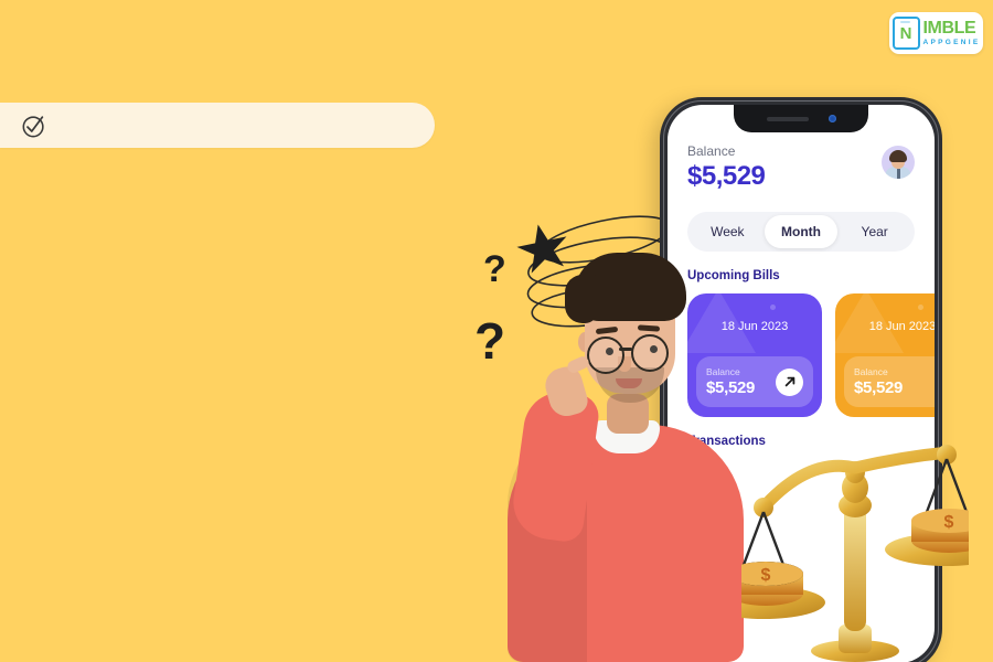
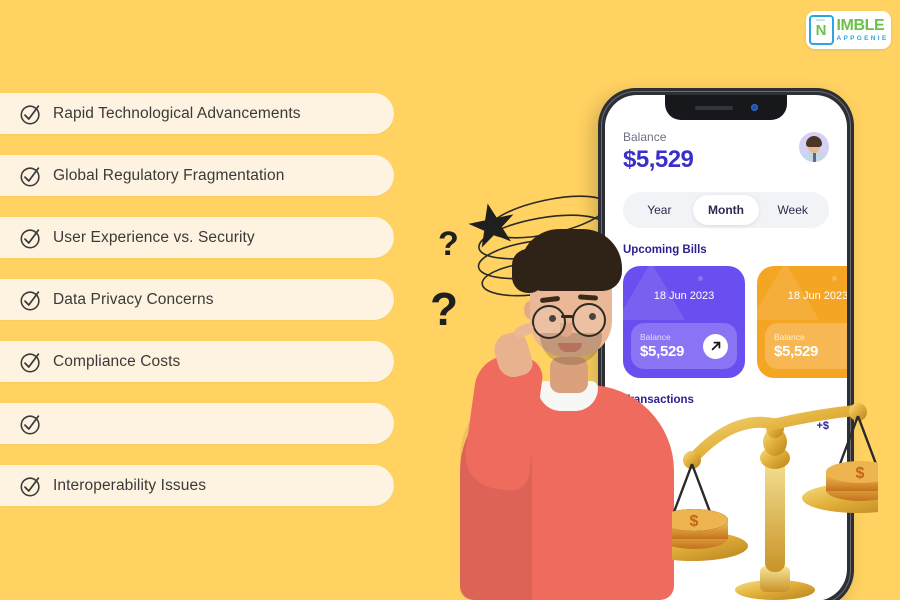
  N
  IMBLE
+ Rapid Technological Advancements
+ Global Regulatory Fragmentation
+ User Experience vs. Security
+ Data Privacy Concerns
+ Compliance Costs
+ Interoperability Issues
  ?
  ?
  Balance
  $5,529
- Week
+ Year
  Month
- Year
+ Week
  Upcoming Bills
  18 Jun 2023
  Balance
  $5,529
  18 Jun 2023
  Balance
  $5,529
  nsactions
+ +$
  $
  $
